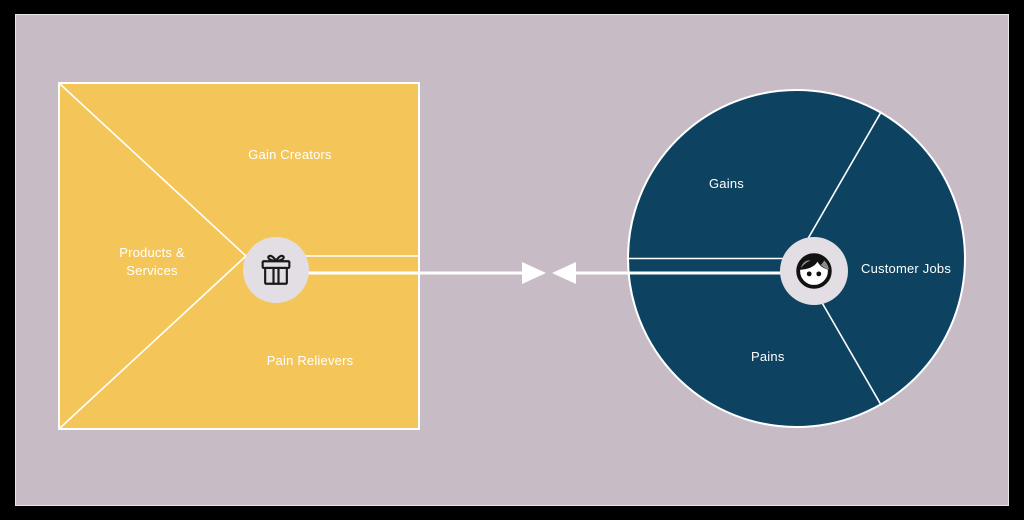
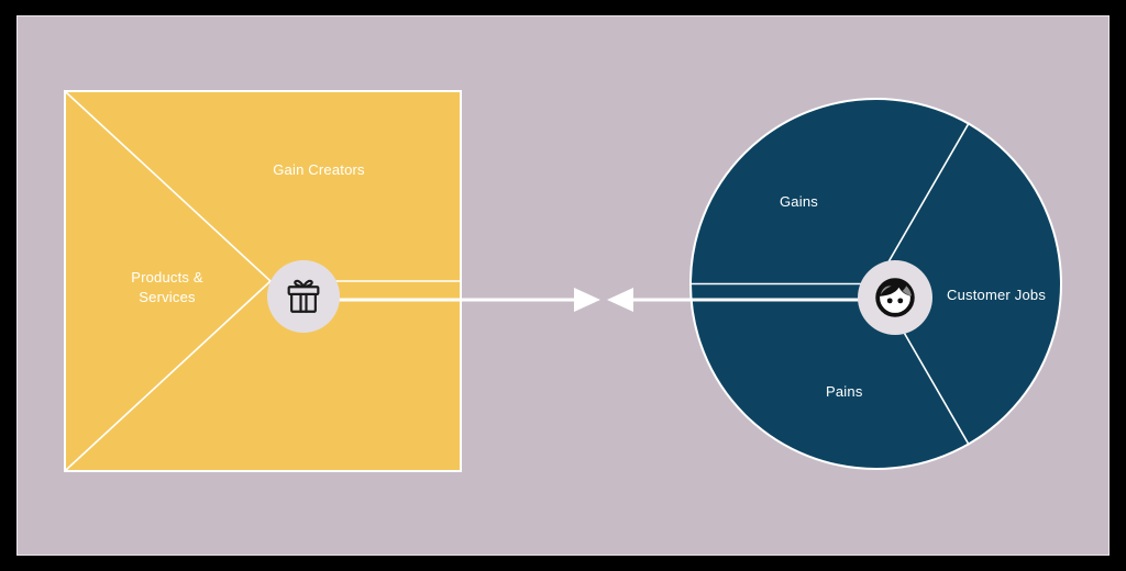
  Gain Creators
  Products &
  Services
- Pain Relievers
  Gains
  Customer Jobs
  Pains
